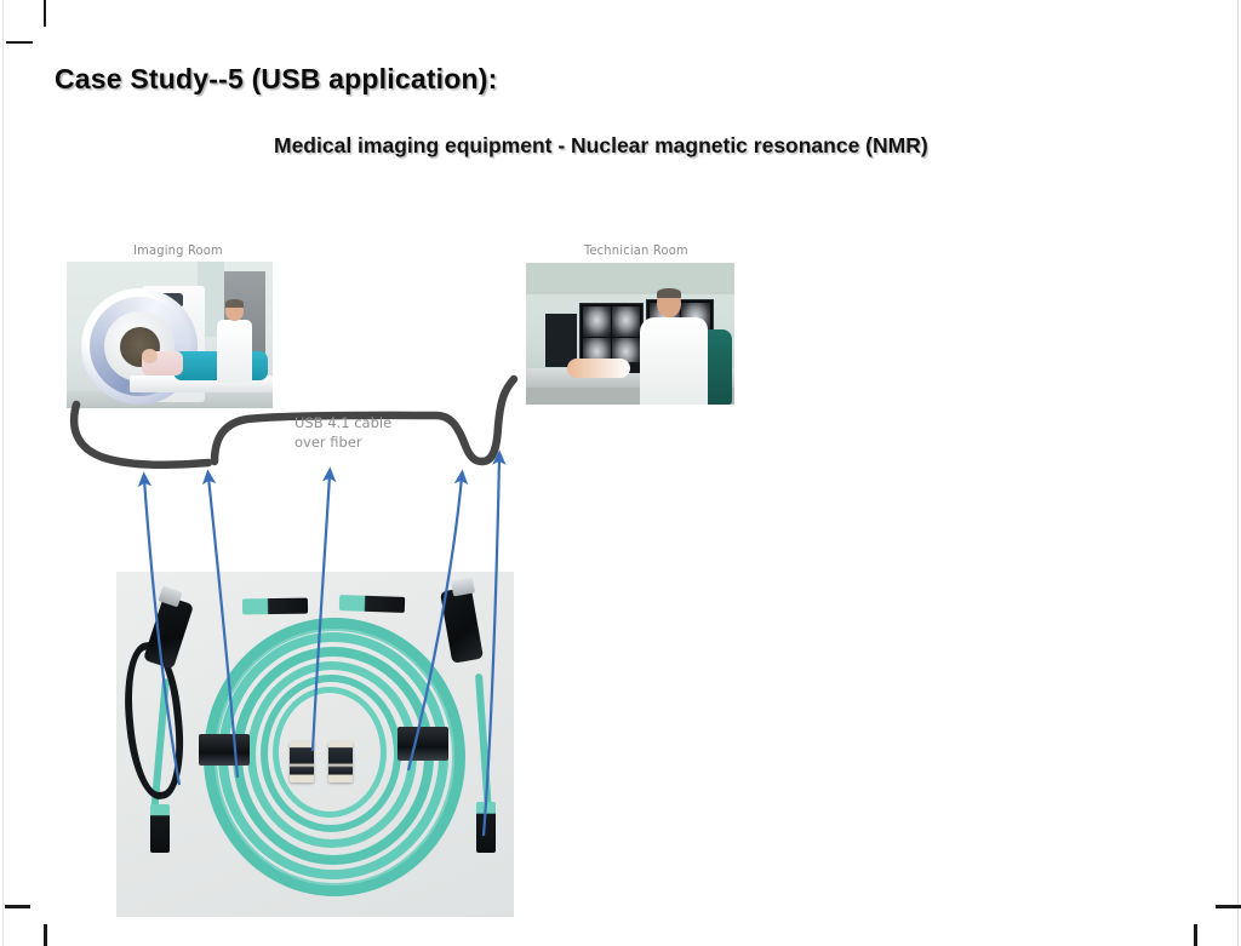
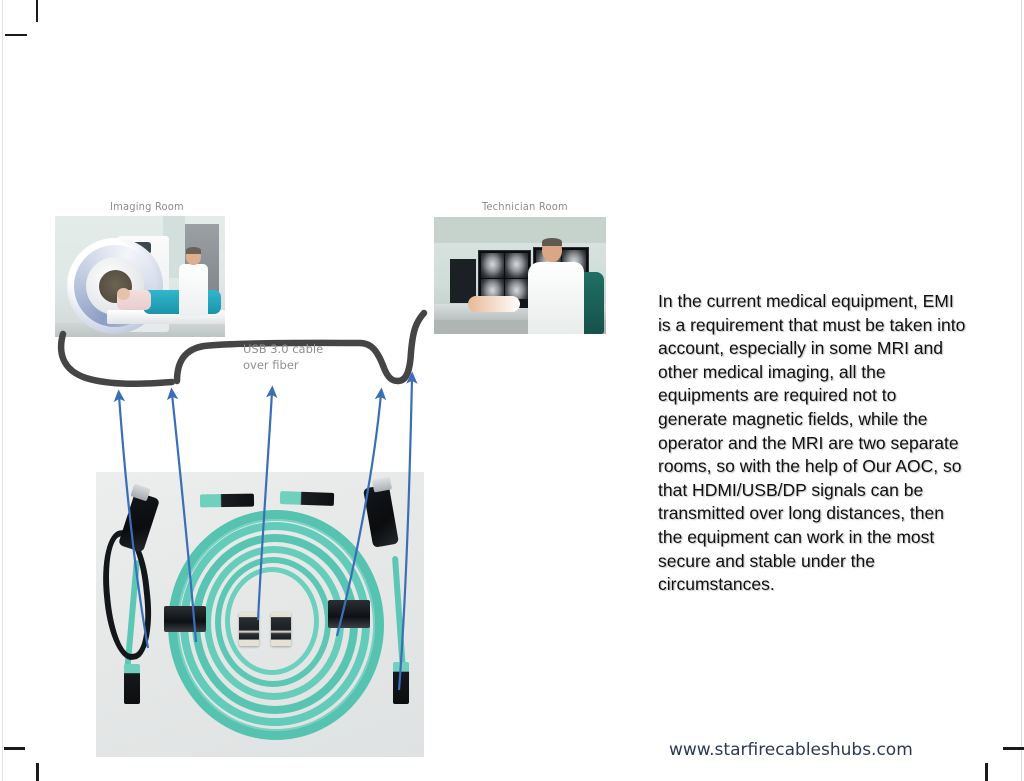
- Case Study--5 (USB application):
- Medical imaging equipment - Nuclear magnetic resonance (NMR)
  Imaging Room
  Technician Room
- USB 4.1 cable
+ USB 3.0 cable
  over fiber
+ In the current medical equipment, EMI is a requirement that must be taken into account, especially in some MRI and other medical imaging, all the equipments are required not to generate magnetic fields, while the operator and the MRI are two separate rooms, so with the help of Our AOC, so that HDMI/USB/DP signals can be transmitted over long distances, then the equipment can work in the most secure and stable under the circumstances.
+ www.starfirecableshubs.com
